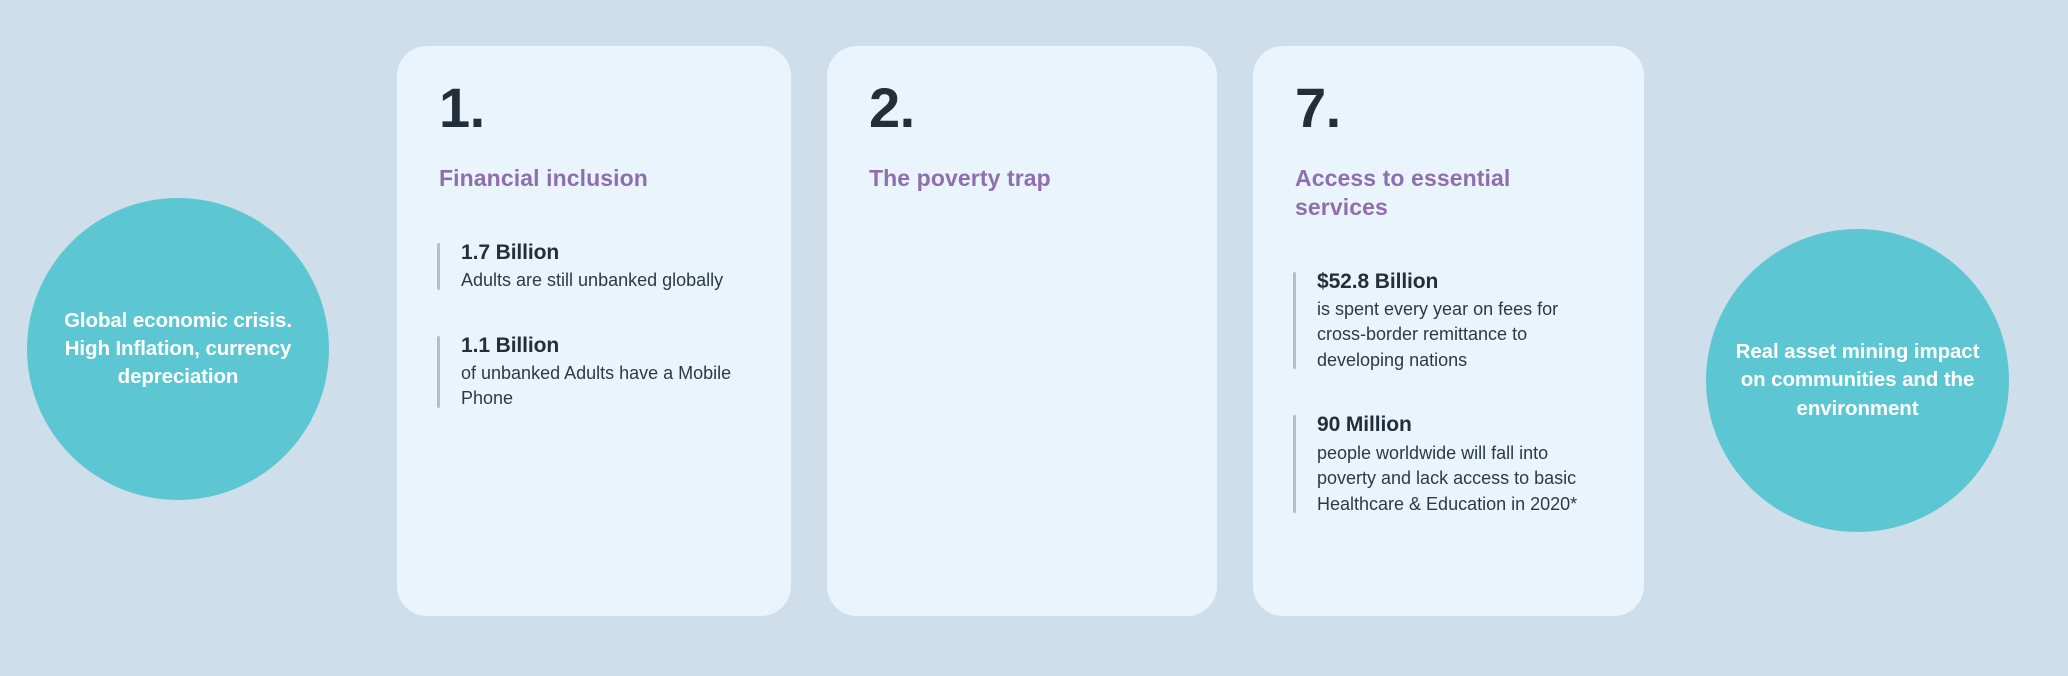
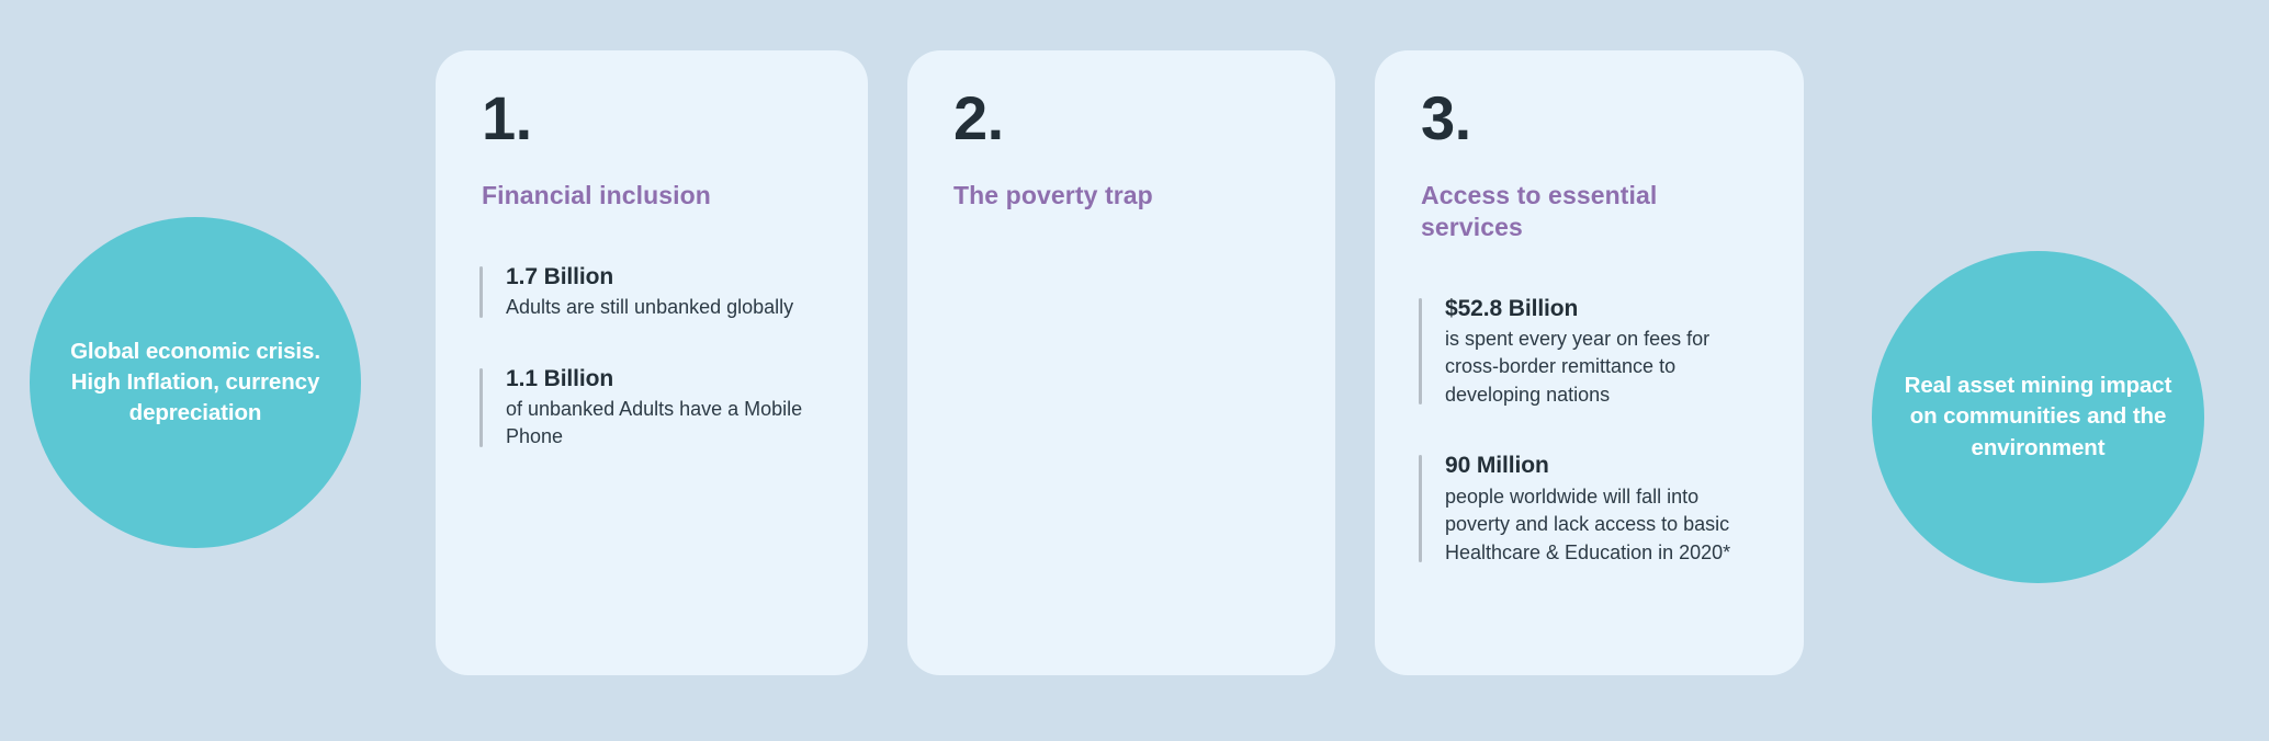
  Global economic crisis.
  High Inflation, currency depreciation
  1.
  Financial inclusion
  1.7 Billion
  Adults are still unbanked globally
  1.1 Billion
  of unbanked Adults have a Mobile Phone
  2.
  The poverty trap
- 7.
+ 3.
  Access to essential services
  $52.8 Billion
  is spent every year on fees for cross-border remittance to developing nations
  90 Million
  people worldwide will fall into poverty and lack access to basic Healthcare & Education in 2020*
  Real asset mining impact on communities and the environment
